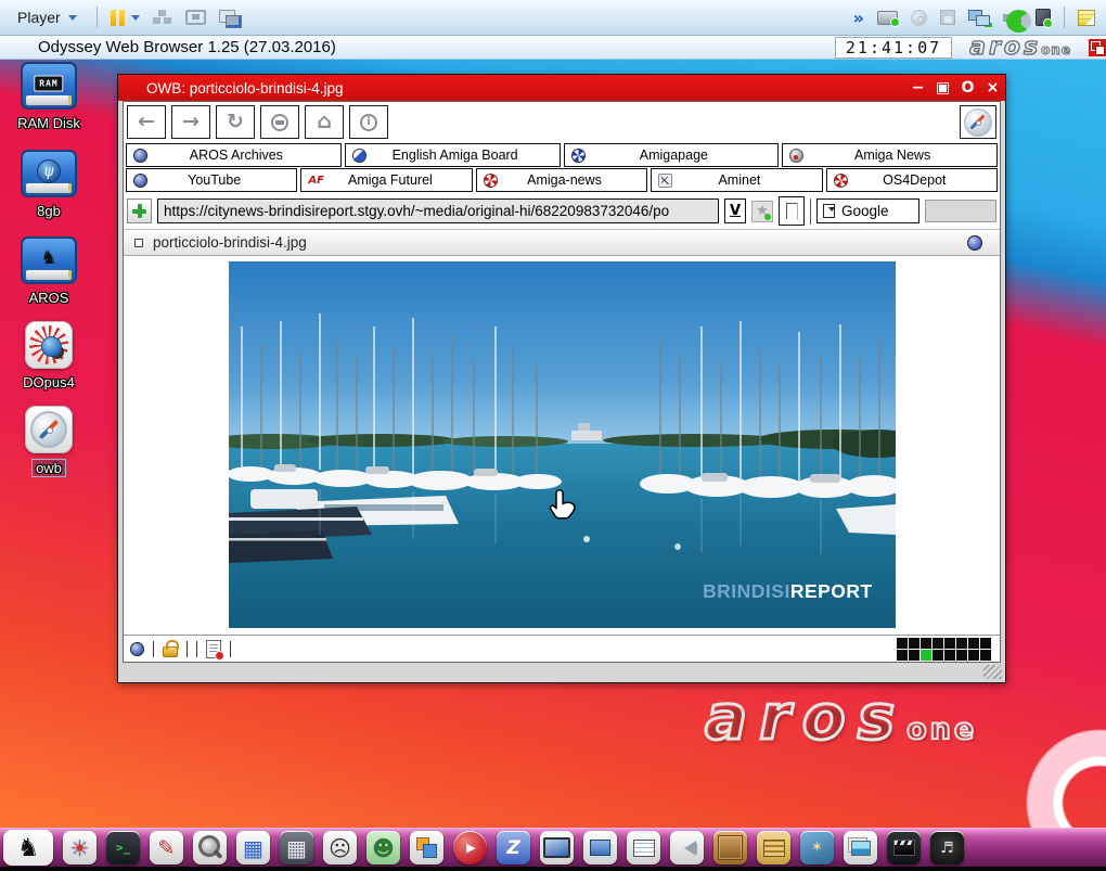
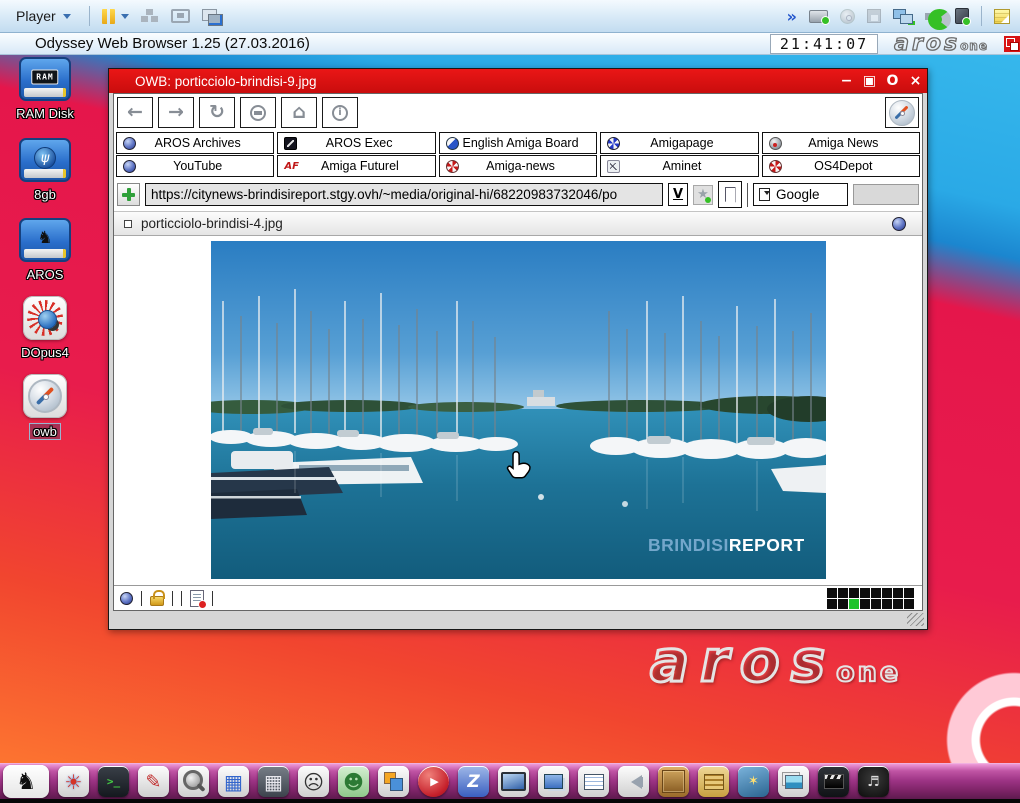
  Player
  »
  Odyssey Web Browser 1.25 (27.03.2016)
  21:41:07
  aros
  one
  RAM
  RAM Disk
  ψ
  8gb
  ♞
  AROS
  DOpus4
  owb
- OWB: porticciolo-brindisi-4.jpg
+ OWB: porticciolo-brindisi-9.jpg
  −
  ▣
  O
  ×
  ←
  →
  ↻
  ⌂
  i
  AROS Archives
+ AROS Exec
  English Amiga Board
  Amigapage
  Amiga News
  YouTube
  AF
  Amiga Futurel
  Amiga-news
  Aminet
  OS4Depot
  https://citynews-brindisireport.stgy.ovh/~media/original-hi/68220983732046/po
  V
  Google
  porticciolo-brindisi-4.jpg
  BRINDISIREPORT
  aros
  one
